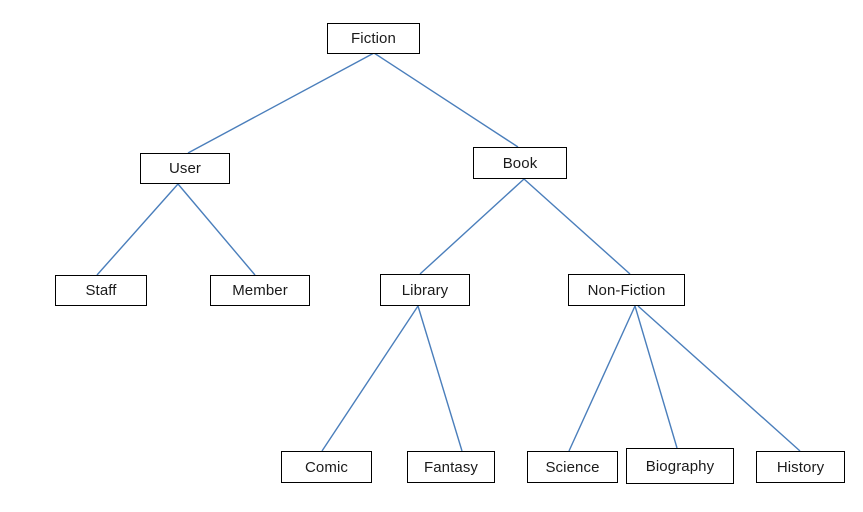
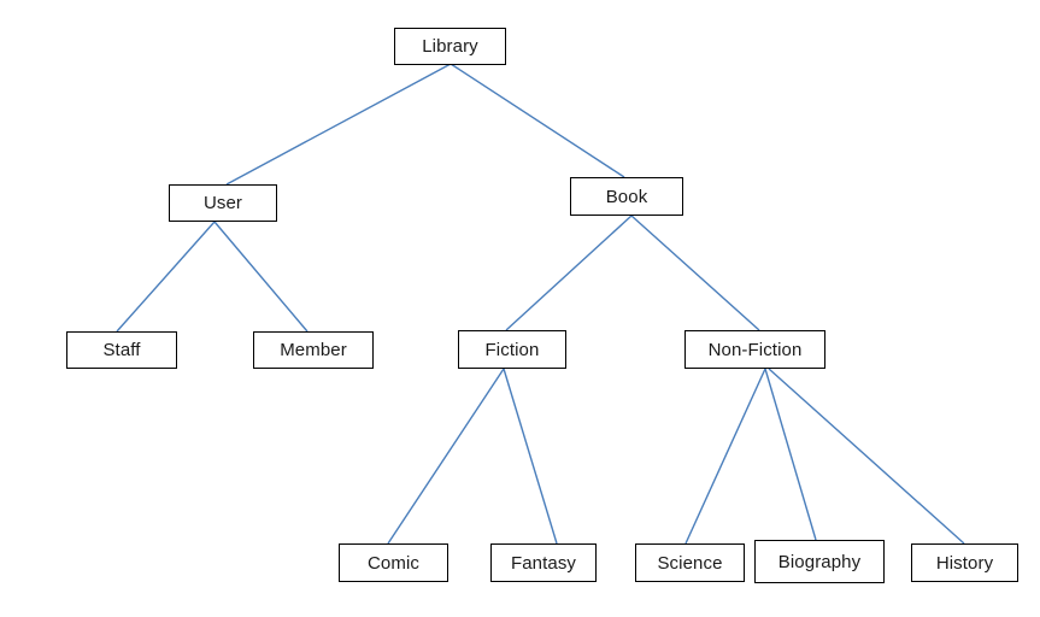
- Fiction
+ Library
  User
  Book
  Staff
  Member
- Library
+ Fiction
  Non-Fiction
  Comic
  Fantasy
  Science
  Biography
  History
